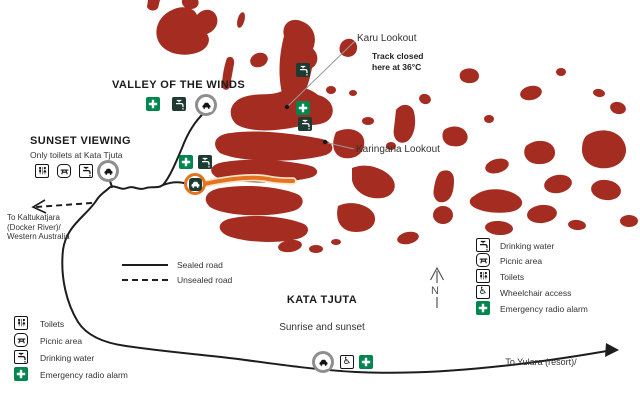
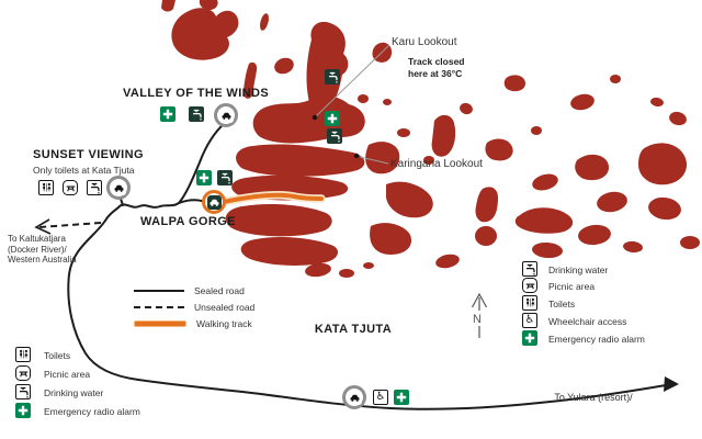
  VALLEY OF THE WINDS
  SUNSET VIEWING
  Only toilets at Kata Tjuta
+ WALPA GORGE
  Karu Lookout
  Track closed
  here at 36°C
  Karingana Lookout
  KATA TJUTA
- Sunrise and sunset
  To Kaltukatjara
  (Docker River)/
  Western Australia
  To Yulara (resort)/
  N
  ♿
  Sealed road
  Unsealed road
+ Walking track
  Drinking water
  Picnic area
  Toilets
  ♿
  Wheelchair access
  Emergency radio alarm
  Toilets
  Picnic area
  Drinking water
  Emergency radio alarm
